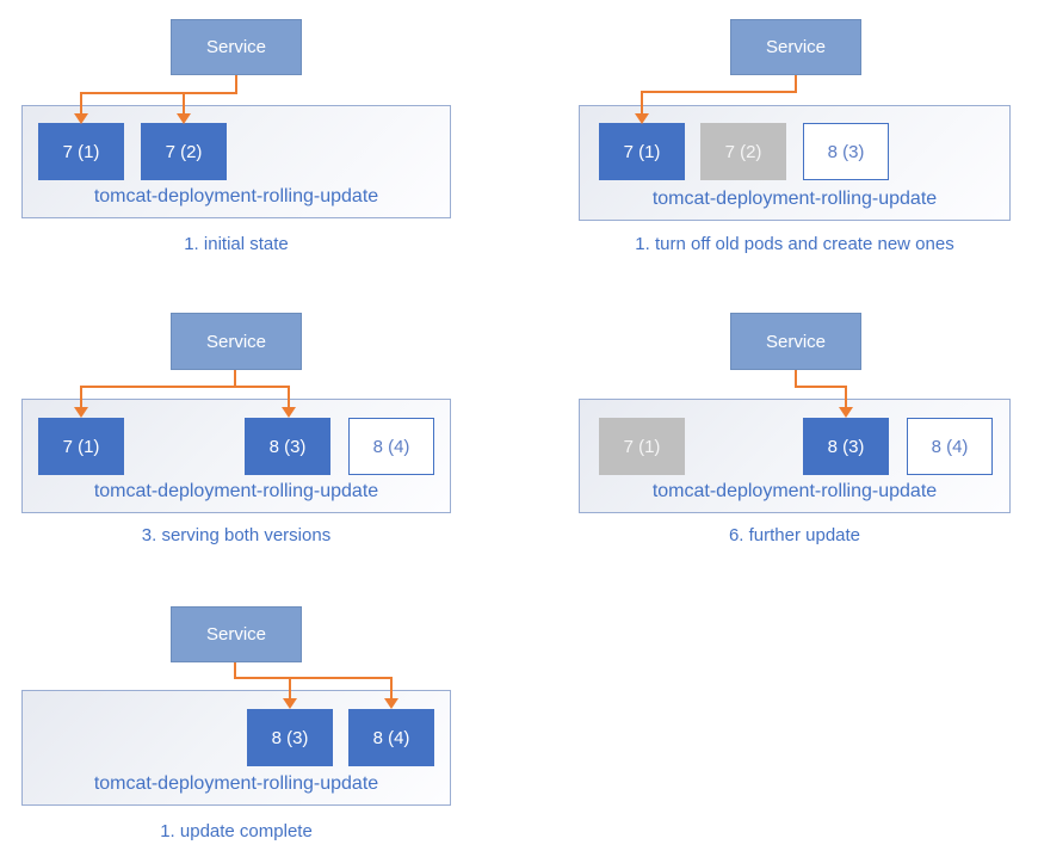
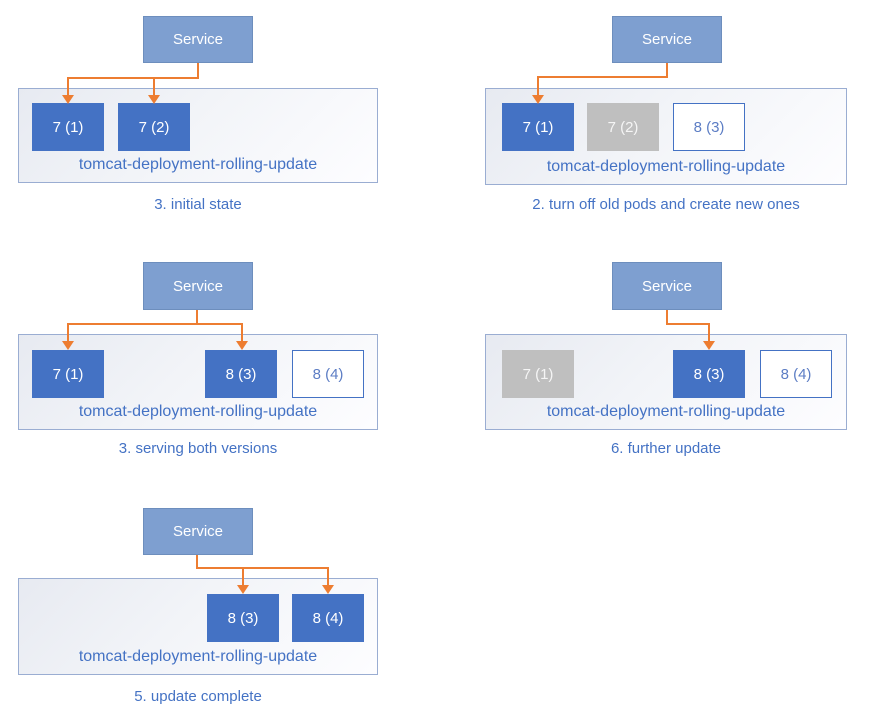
  Service
  tomcat-deployment-rolling-update
  7 (1)
  7 (2)
- 1. initial state
+ 3. initial state
  Service
  tomcat-deployment-rolling-update
  7 (1)
  7 (2)
  8 (3)
- 1. turn off old pods and create new ones
+ 2. turn off old pods and create new ones
  Service
  tomcat-deployment-rolling-update
  7 (1)
  8 (3)
  8 (4)
  3. serving both versions
  Service
  tomcat-deployment-rolling-update
  7 (1)
  8 (3)
  8 (4)
  6. further update
  Service
  tomcat-deployment-rolling-update
  8 (3)
  8 (4)
- 1. update complete
+ 5. update complete
